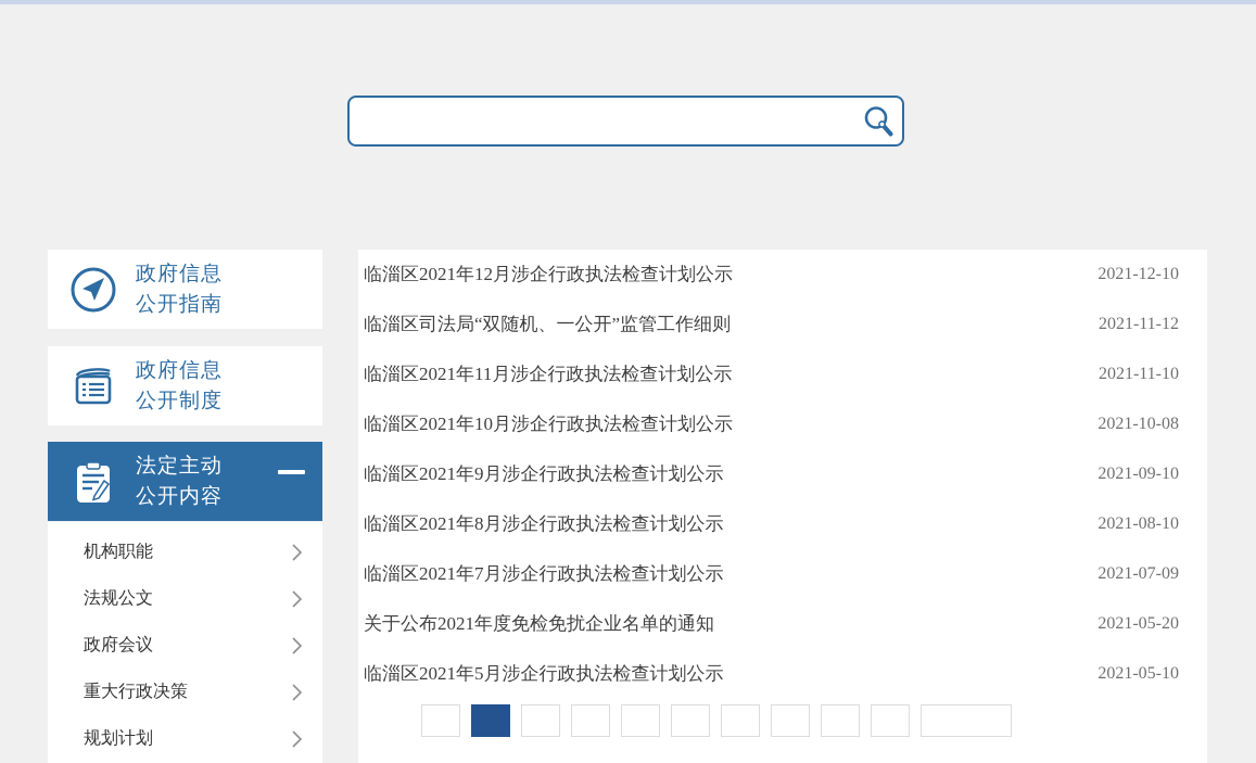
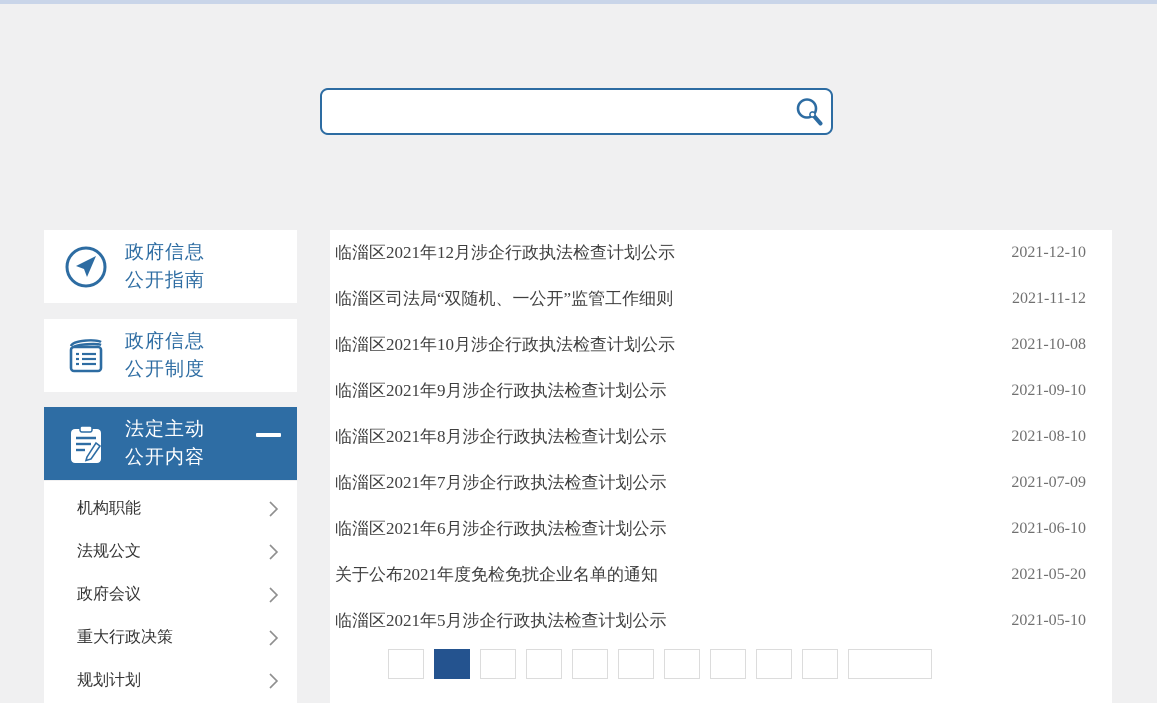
  政府信息
  公开指南
  政府信息
  公开制度
  法定主动
  公开内容
  机构职能
  法规公文
  政府会议
  重大行政决策
  规划计划
  临淄区2021年12月涉企行政执法检查计划公示
  2021-12-10
  临淄区司法局“双随机、一公开”监管工作细则
  2021-11-12
- 临淄区2021年11月涉企行政执法检查计划公示
- 2021-11-10
  临淄区2021年10月涉企行政执法检查计划公示
  2021-10-08
  临淄区2021年9月涉企行政执法检查计划公示
  2021-09-10
  临淄区2021年8月涉企行政执法检查计划公示
  2021-08-10
  临淄区2021年7月涉企行政执法检查计划公示
  2021-07-09
+ 临淄区2021年6月涉企行政执法检查计划公示
+ 2021-06-10
  关于公布2021年度免检免扰企业名单的通知
  2021-05-20
  临淄区2021年5月涉企行政执法检查计划公示
  2021-05-10
